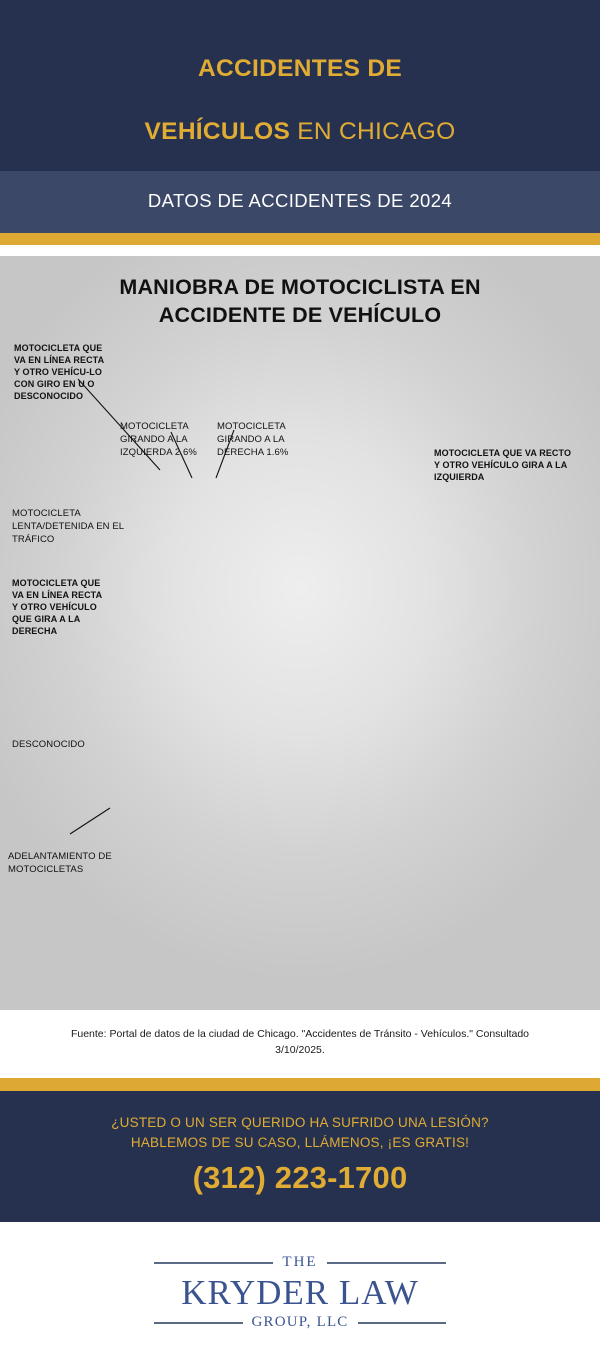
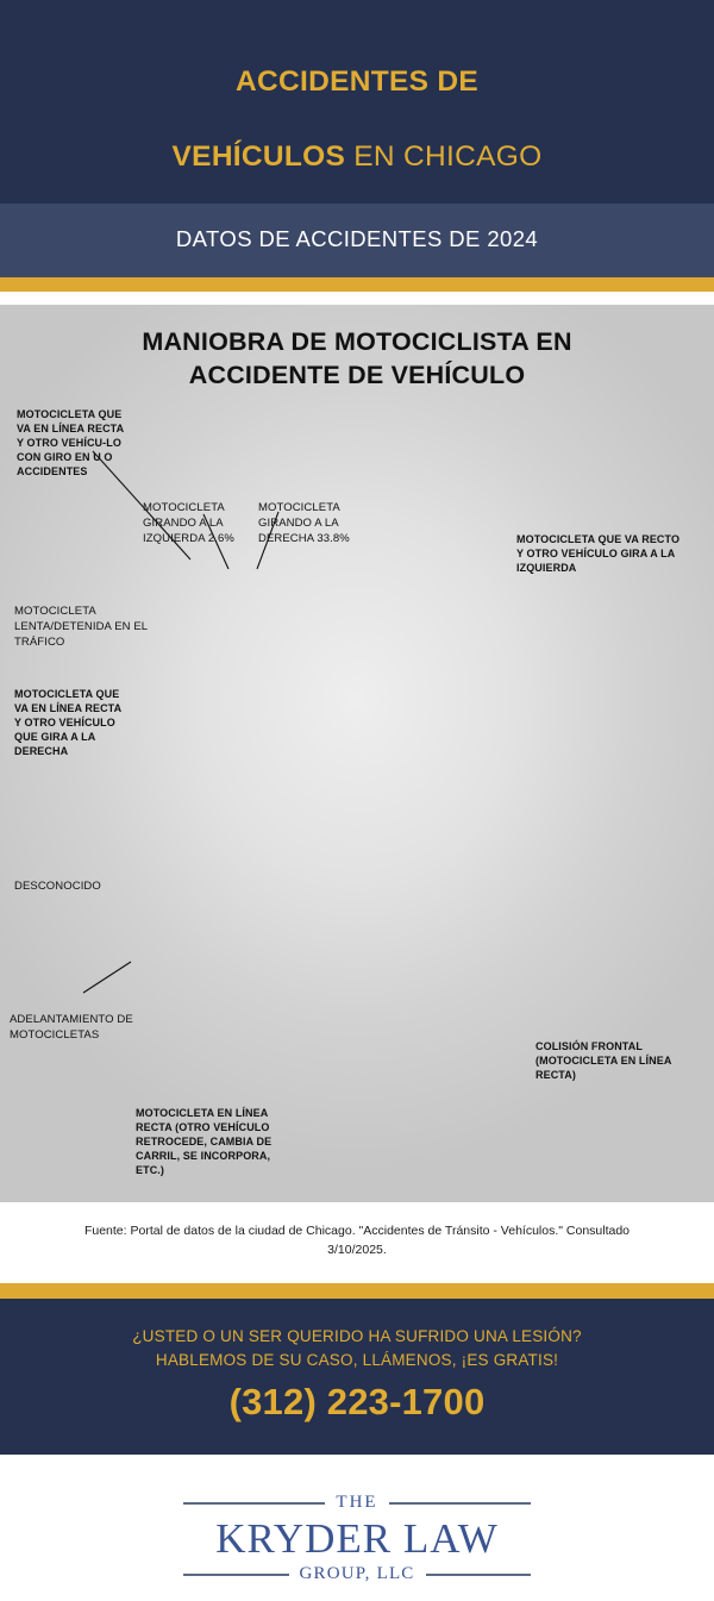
  ACCIDENTES DE
  VEHÍCULOS EN CHICAGO
  DATOS DE ACCIDENTES DE 2024
  MANIOBRA DE MOTOCICLISTA EN
  ACCIDENTE DE VEHÍCULO
- MOTOCICLETA QUE VA EN LÍNEA RECTA Y OTRO VEHÍCU-LO CON GIRO EN U O DESCONOCIDO
+ MOTOCICLETA QUE VA EN LÍNEA RECTA Y OTRO VEHÍCU-LO CON GIRO EN U O ACCIDENTES
  MOTOCICLETA GIRANDO A LA IZQUIERDA 2.6%
- MOTOCICLETA GIRANDO A LA DERECHA 1.6%
+ MOTOCICLETA GIRANDO A LA DERECHA 33.8%
  MOTOCICLETA QUE VA RECTO Y OTRO VEHÍCULO GIRA A LA IZQUIERDA
  MOTOCICLETA LENTA/DETENIDA EN EL TRÁFICO
  MOTOCICLETA QUE VA EN LÍNEA RECTA Y OTRO VEHÍCULO QUE GIRA A LA DERECHA
  DESCONOCIDO
  ADELANTAMIENTO DE MOTOCICLETAS
+ MOTOCICLETA EN LÍNEA RECTA (OTRO VEHÍCULO RETROCEDE, CAMBIA DE CARRIL, SE INCORPORA, ETC.)
+ COLISIÓN FRONTAL (MOTOCICLETA EN LÍNEA RECTA)
  Fuente: Portal de datos de la ciudad de Chicago. "Accidentes de Tránsito - Vehículos." Consultado 3/10/2025.
  ¿USTED O UN SER QUERIDO HA SUFRIDO UNA LESIÓN?
  HABLEMOS DE SU CASO, LLÁMENOS, ¡ES GRATIS!
  (312) 223-1700
  THE
  KRYDER LAW
  GROUP, LLC
